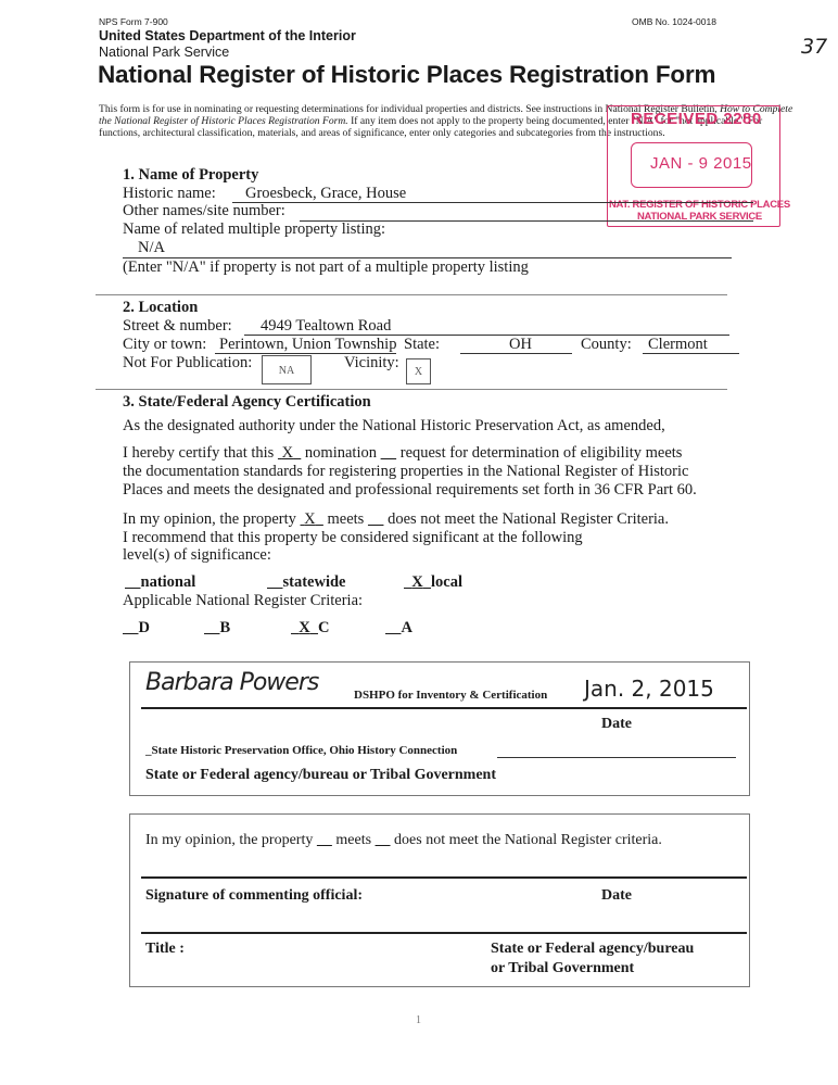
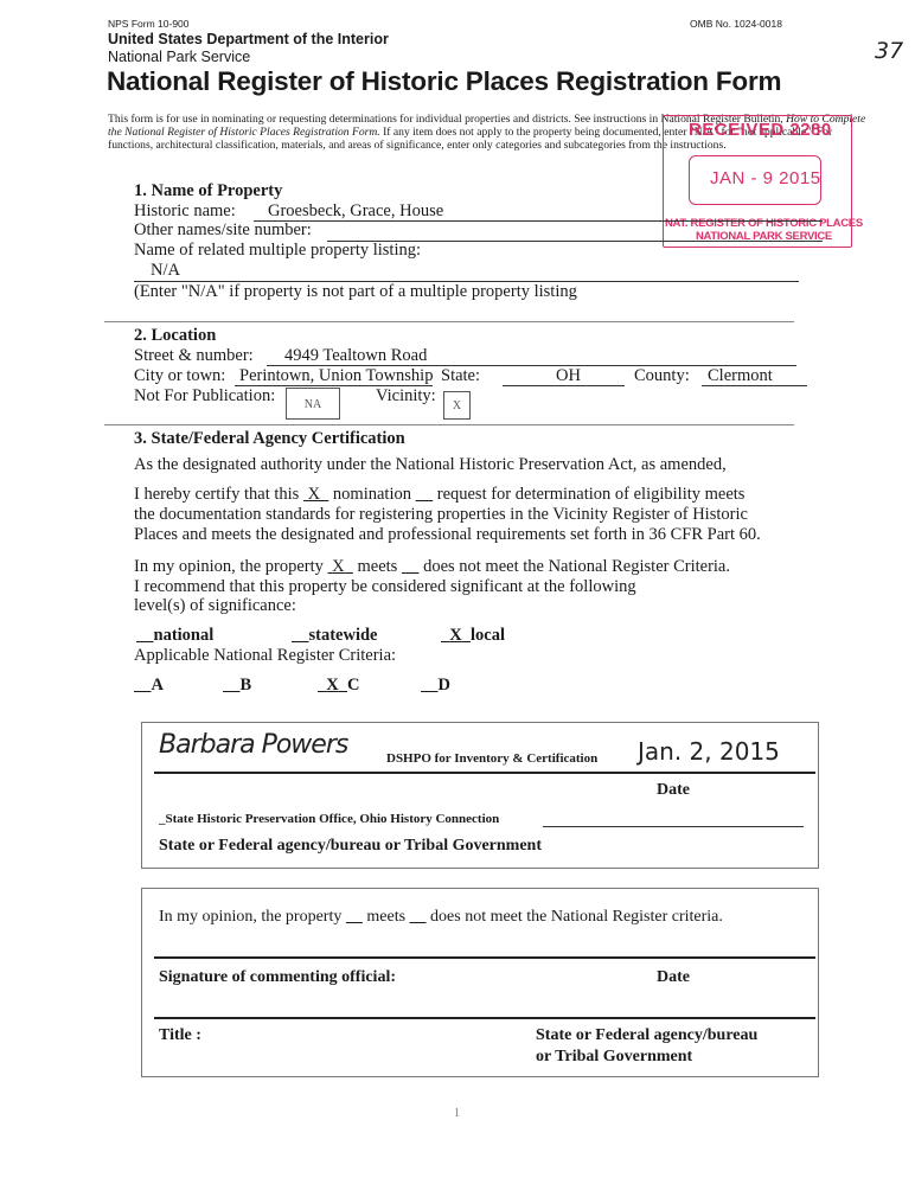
- NPS Form 7-900
+ NPS Form 10-900
  OMB No. 1024-0018
  United States Department of the Interior
  National Park Service
  National Register of Historic Places Registration Form
  37
  This form is for use in nominating or requesting determinations for individual properties and districts. See instructions in National Register Bulletin, How to Complete the National Register of Historic Places Registration Form. If any item does not apply to the property being documented, enter "N/A" for "not applicable." For functions, architectural classification, materials, and areas of significance, enter only categories and subcategories from the instructions.
  RECEIVED 2280
  JAN - 9 2015
  NAT. REGISTER OF HISTORIC PLACES
  NATIONAL PARK SERVICE
  1. Name of Property
  Historic name:
  Groesbeck, Grace, House
  Other names/site number:
  Name of related multiple property listing:
  N/A
  (Enter "N/A" if property is not part of a multiple property listing
  2. Location
  Street & number:
  4949 Tealtown Road
  City or town:
  Perintown, Union Township
  State:
  OH
  County:
  Clermont
  Not For Publication:
  NA
  Vicinity:
  X
  3. State/Federal Agency Certification
  As the designated authority under the National Historic Preservation Act, as amended,
  I hereby certify that this X nomination request for determination of eligibility meets
- the documentation standards for registering properties in the National Register of Historic
+ the documentation standards for registering properties in the Vicinity Register of Historic
  Places and meets the designated and professional requirements set forth in 36 CFR Part 60.
  In my opinion, the property X meets does not meet the National Register Criteria.
  I recommend that this property be considered significant at the following
  level(s) of significance:
  national
  statewide
  X local
  Applicable National Register Criteria:
- D
+ A
  B
  X C
- A
+ D
  Barbara Powers
  DSHPO for Inventory & Certification
  Jan. 2, 2015
  Date
  _State Historic Preservation Office, Ohio History Connection
  State or Federal agency/bureau or Tribal Government
  In my opinion, the property meets does not meet the National Register criteria.
  Signature of commenting official:
  Date
  Title :
  State or Federal agency/bureau
  or Tribal Government
  1
